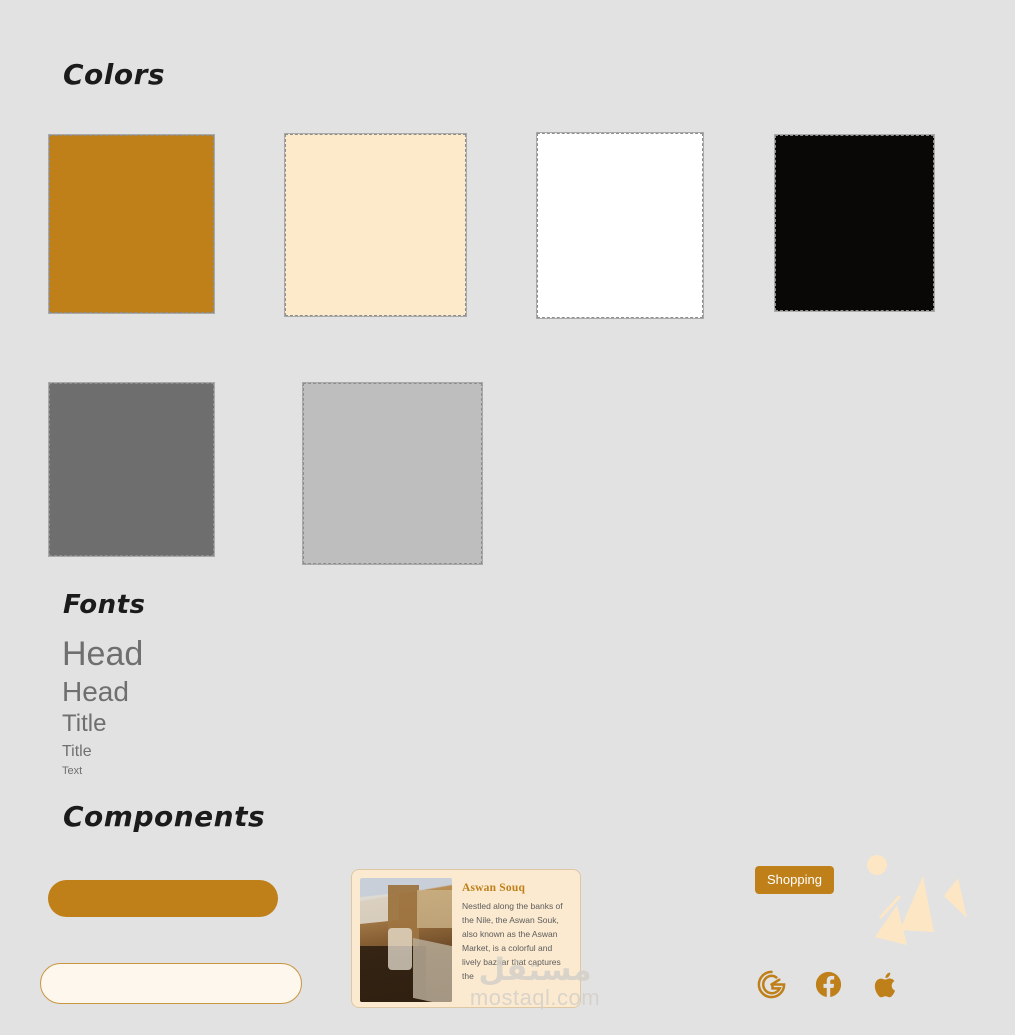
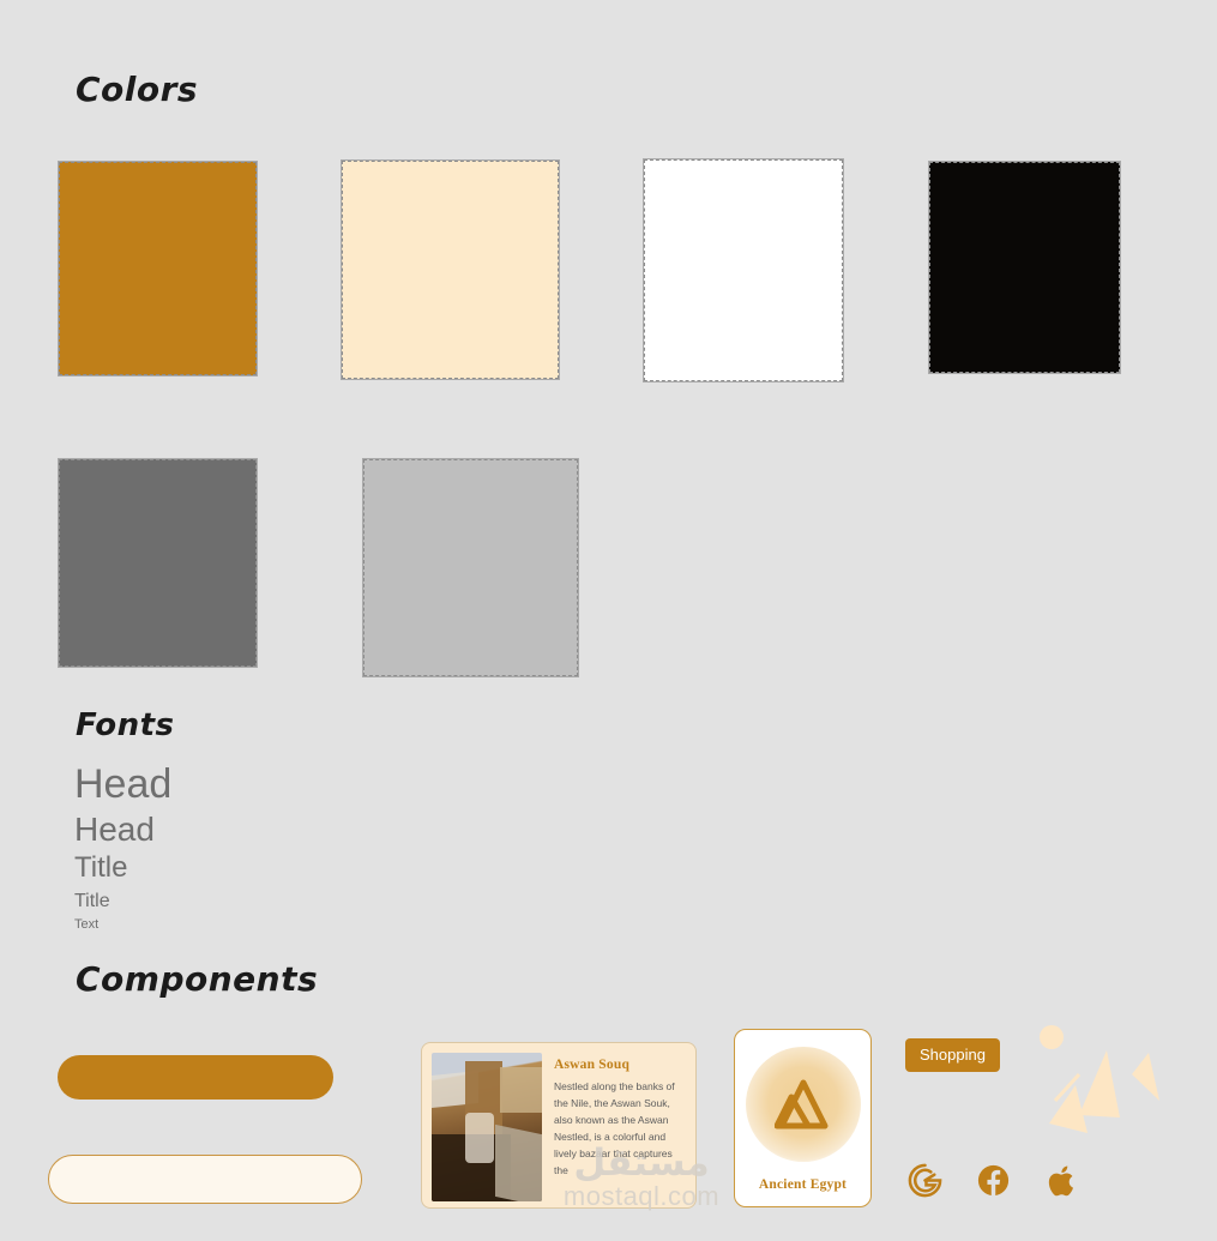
  Colors
  Fonts
  Head
  Head
  Title
  Title
  Text
  Components
  Aswan Souq
- Nestled along the banks of the Nile, the Aswan Souk, also known as the Aswan Market, is a colorful and lively bazaar that captures the
+ Nestled along the banks of the Nile, the Aswan Souk, also known as the Aswan Nestled, is a colorful and lively bazaar that captures the
+ Ancient Egypt
  Shopping
  مستقل
  mostaql.com
